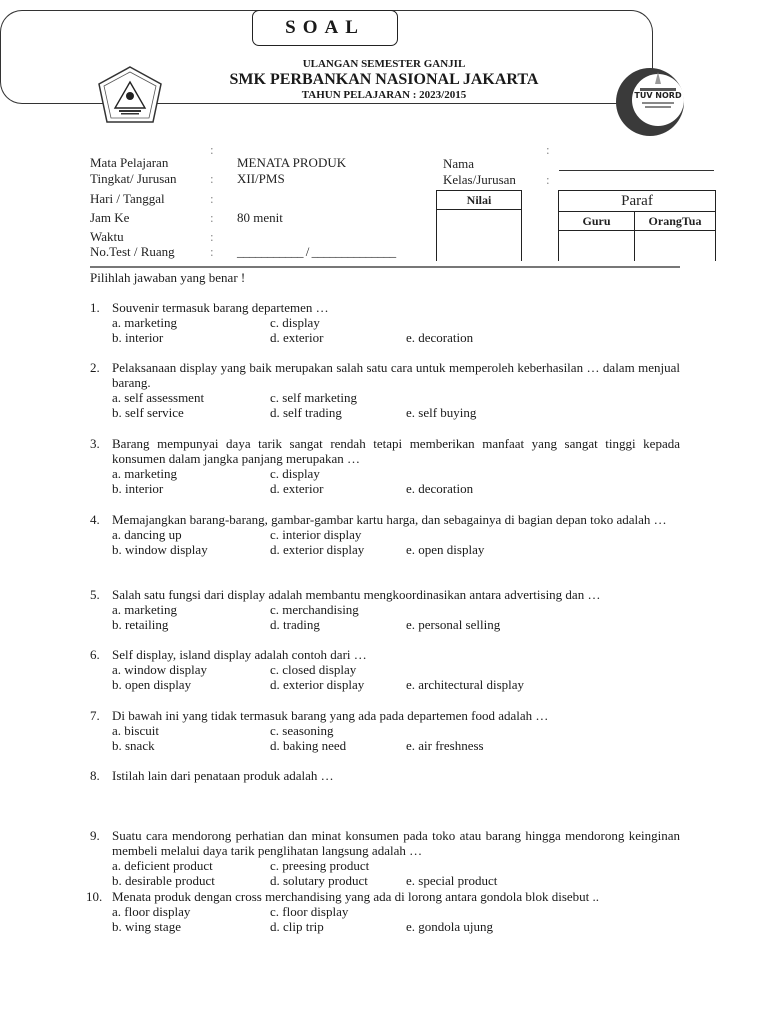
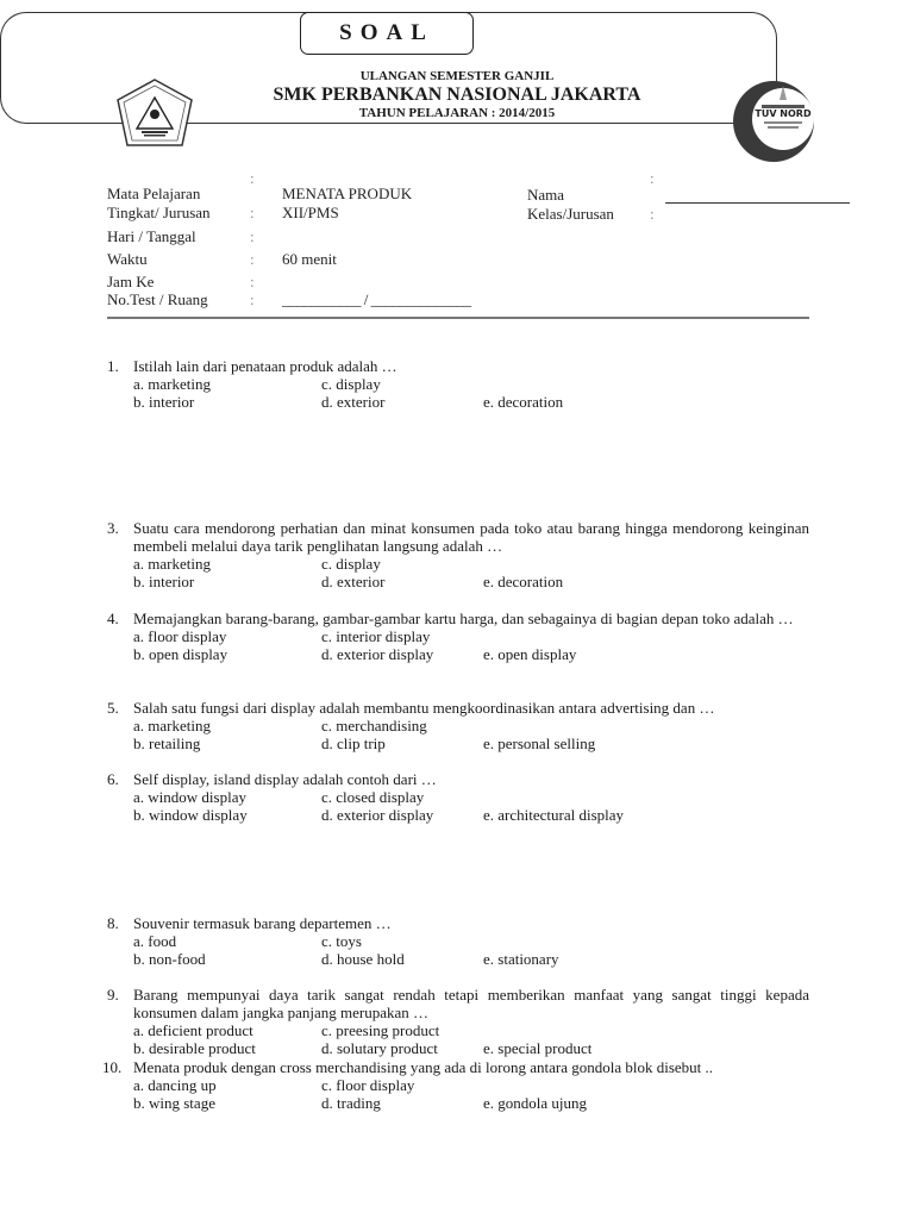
  SOAL
  ULANGAN SEMESTER GANJIL
  SMK PERBANKAN NASIONAL JAKARTA
- TAHUN PELAJARAN : 2023/2015
+ TAHUN PELAJARAN : 2014/2015
  TUV NORD
  :
  Mata Pelajaran
  MENATA PRODUK
  Tingkat/ Jurusan
  :
  XII/PMS
  Hari / Tanggal
  :
- Jam Ke
+ Waktu
  :
- 80 menit
+ 60 menit
- Waktu
+ Jam Ke
  :
  No.Test / Ruang
  :
  ___________ / ______________
  :
  Nama
  Kelas/Jurusan
  :
- Nilai
- Paraf
- Guru
- OrangTua
- Pilihlah jawaban yang benar !
  1.
- Souvenir termasuk barang departemen …
+ Istilah lain dari penataan produk adalah …
  a. marketing
  c. display
  b. interior
  d. exterior
  e. decoration
- 2.
- Pelaksanaan display yang baik merupakan salah satu cara untuk memperoleh keberhasilan … dalam menjual barang.
- a. self assessment
- c. self marketing
- b. self service
- d. self trading
- e. self buying
  3.
- Barang mempunyai daya tarik sangat rendah tetapi memberikan manfaat yang sangat tinggi kepada konsumen dalam jangka panjang merupakan …
+ Suatu cara mendorong perhatian dan minat konsumen pada toko atau barang hingga mendorong keinginan membeli melalui daya tarik penglihatan langsung adalah …
  a. marketing
  c. display
  b. interior
  d. exterior
  e. decoration
  4.
  Memajangkan barang-barang, gambar-gambar kartu harga, dan sebagainya di bagian depan toko adalah …
- a. dancing up
+ a. floor display
  c. interior display
- b. window display
+ b. open display
  d. exterior display
  e. open display
  5.
  Salah satu fungsi dari display adalah membantu mengkoordinasikan antara advertising dan …
  a. marketing
  c. merchandising
  b. retailing
- d. trading
+ d. clip trip
  e. personal selling
  6.
  Self display, island display adalah contoh dari …
  a. window display
  c. closed display
- b. open display
+ b. window display
  d. exterior display
  e. architectural display
- 7.
- Di bawah ini yang tidak termasuk barang yang ada pada departemen food adalah …
- a. biscuit
- c. seasoning
- b. snack
- d. baking need
- e. air freshness
  8.
- Istilah lain dari penataan produk adalah …
+ Souvenir termasuk barang departemen …
+ a. food
+ c. toys
+ b. non-food
+ d. house hold
+ e. stationary
  9.
- Suatu cara mendorong perhatian dan minat konsumen pada toko atau barang hingga mendorong keinginan membeli melalui daya tarik penglihatan langsung adalah …
+ Barang mempunyai daya tarik sangat rendah tetapi memberikan manfaat yang sangat tinggi kepada konsumen dalam jangka panjang merupakan …
  a. deficient product
  c. preesing product
  b. desirable product
  d. solutary product
  e. special product
  10.
  Menata produk dengan cross merchandising yang ada di lorong antara gondola blok disebut ..
- a. floor display
+ a. dancing up
  c. floor display
  b. wing stage
- d. clip trip
+ d. trading
  e. gondola ujung
